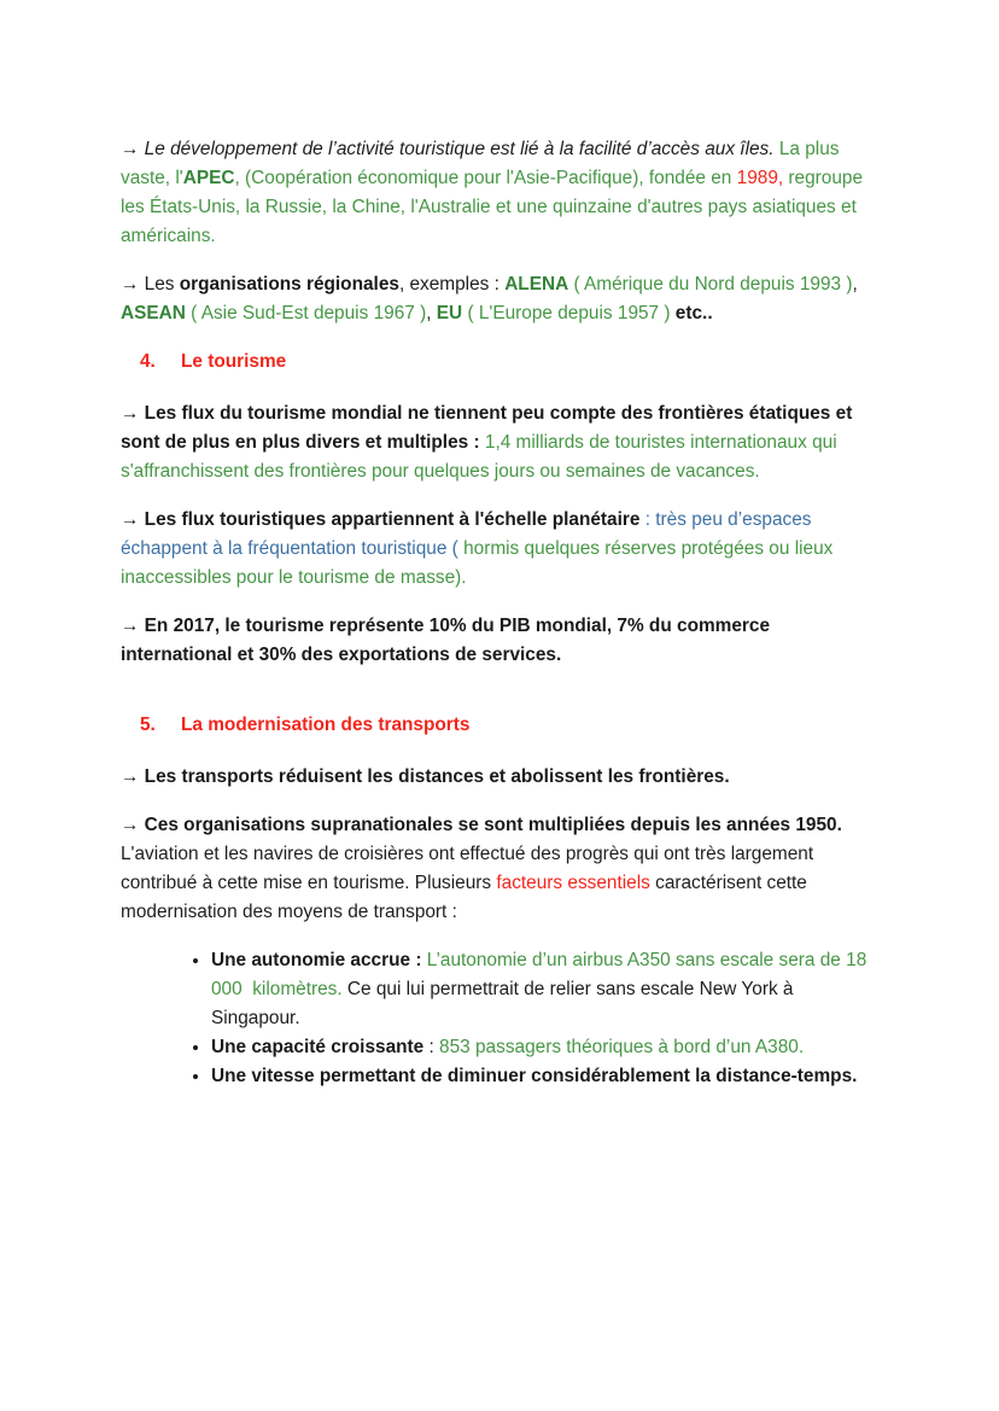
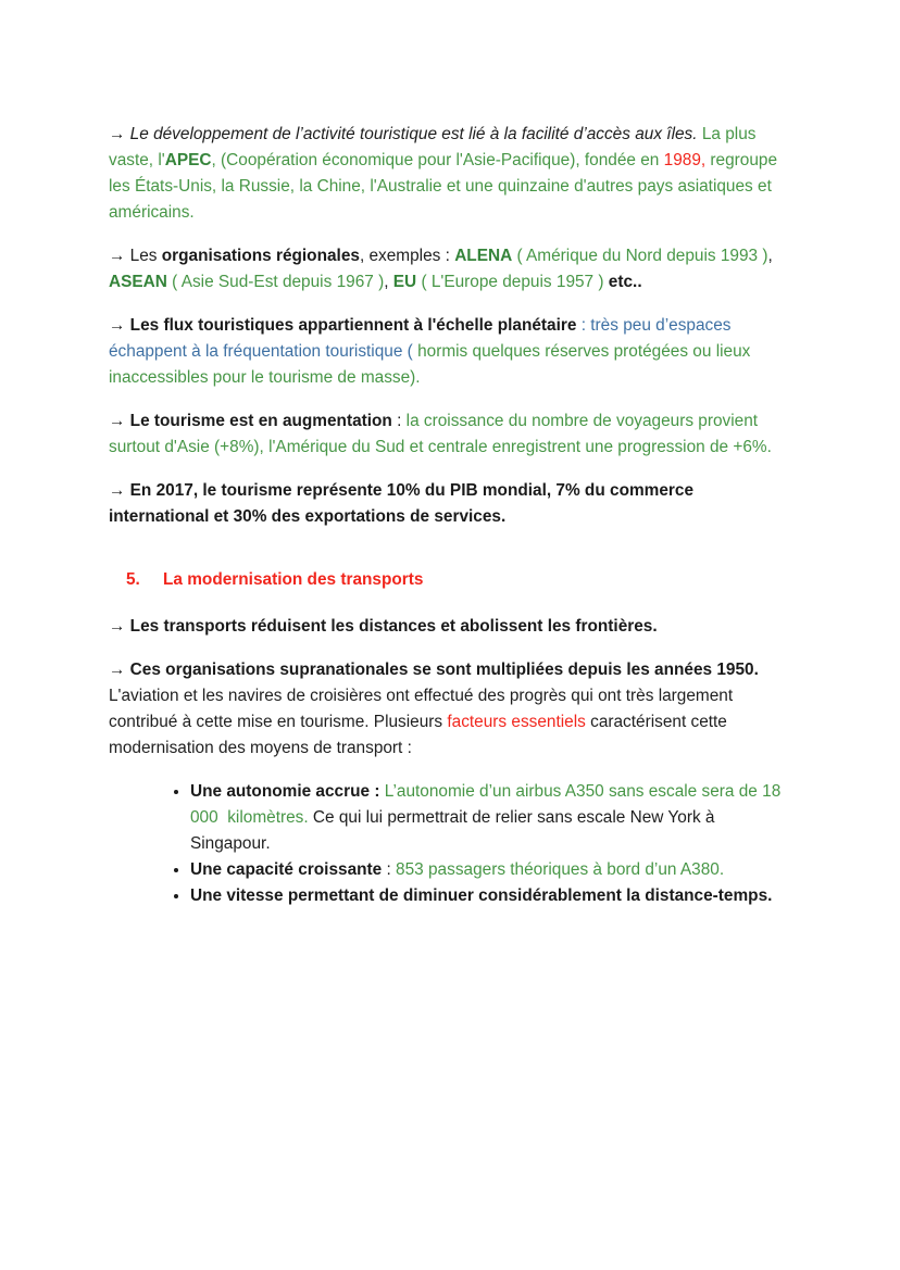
  → Le développement de l’activité touristique est lié à la facilité d’accès aux îles. La plus vaste, l'APEC, (Coopération économique pour l'Asie-Pacifique), fondée en 1989, regroupe les États-Unis, la Russie, la Chine, l'Australie et une quinzaine d'autres pays asiatiques et américains.
  → Les organisations régionales, exemples : ALENA ( Amérique du Nord depuis 1993 ), ASEAN ( Asie Sud-Est depuis 1967 ), EU ( L'Europe depuis 1957 ) etc..
- 4. Le tourisme
- → Les flux du tourisme mondial ne tiennent peu compte des frontières étatiques et sont de plus en plus divers et multiples : 1,4 milliards de touristes internationaux qui s'affranchissent des frontières pour quelques jours ou semaines de vacances.
  → Les flux touristiques appartiennent à l'échelle planétaire : très peu d’espaces échappent à la fréquentation touristique ( hormis quelques réserves protégées ou lieux inaccessibles pour le tourisme de masse).
+ → Le tourisme est en augmentation : la croissance du nombre de voyageurs provient surtout d'Asie (+8%), l'Amérique du Sud et centrale enregistrent une progression de +6%.
  → En 2017, le tourisme représente 10% du PIB mondial, 7% du commerce international et 30% des exportations de services.
  5. La modernisation des transports
  → Les transports réduisent les distances et abolissent les frontières.
  → Ces organisations supranationales se sont multipliées depuis les années 1950. L'aviation et les navires de croisières ont effectué des progrès qui ont très largement contribué à cette mise en tourisme. Plusieurs facteurs essentiels caractérisent cette modernisation des moyens de transport :
  Une autonomie accrue : L’autonomie d’un airbus A350 sans escale sera de 18 000 kilomètres. Ce qui lui permettrait de relier sans escale New York à Singapour.
  Une capacité croissante : 853 passagers théoriques à bord d’un A380.
  Une vitesse permettant de diminuer considérablement la distance-temps.
